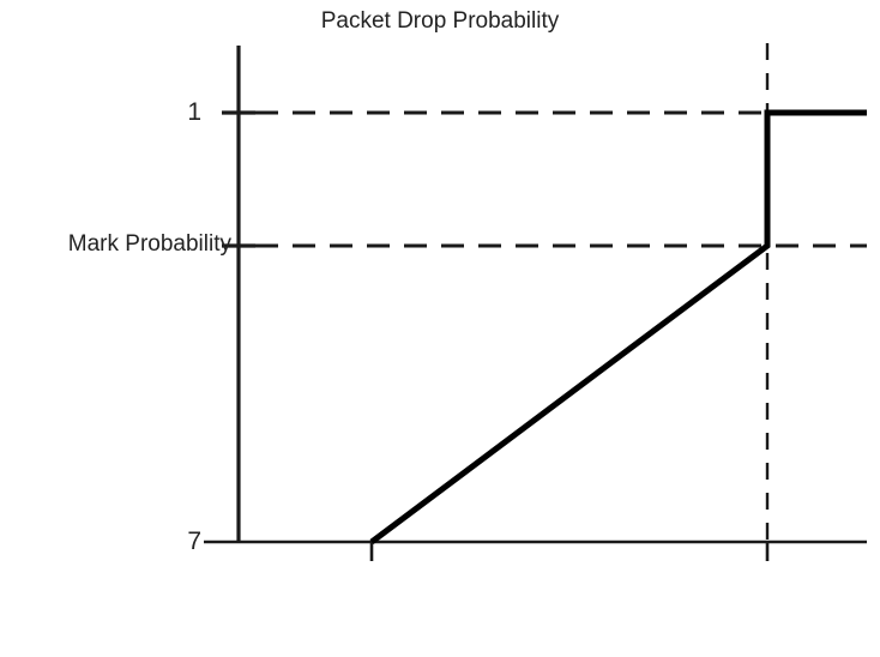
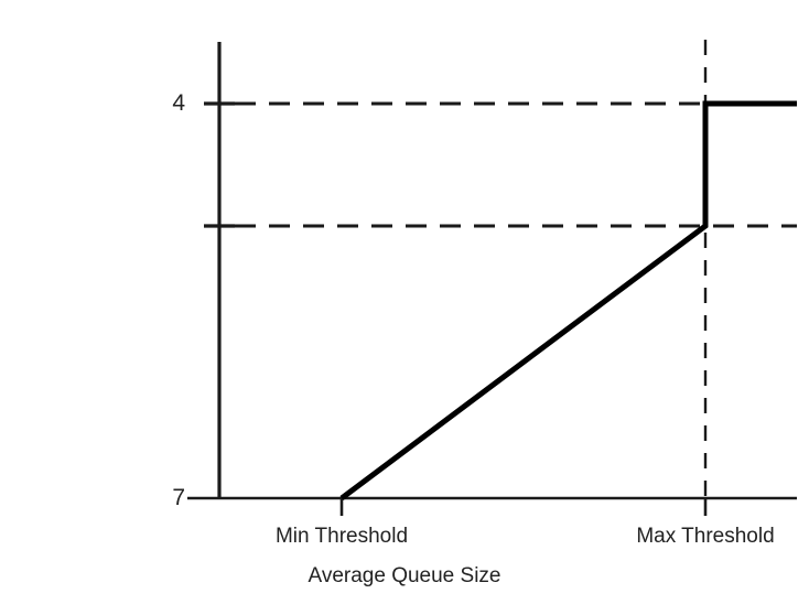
- Packet Drop Probability
- 1
+ 4
- Mark Probability
  7
+ Min Threshold
+ Max Threshold
+ Average Queue Size
